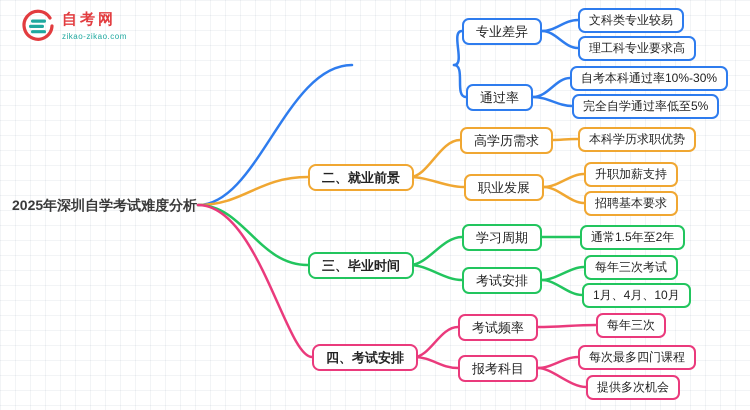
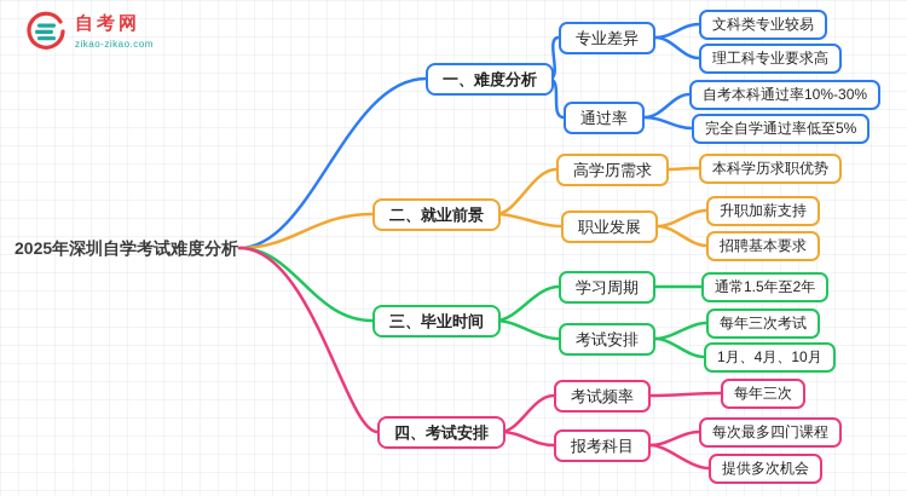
  自考网
  zikao-zikao.com
  2025年深圳自学考试难度分析
+ 一、难度分析
  二、就业前景
  三、毕业时间
  四、考试安排
  专业差异
  文科类专业较易
  理工科专业要求高
  通过率
  自考本科通过率10%-30%
  完全自学通过率低至5%
  高学历需求
  本科学历求职优势
  职业发展
  升职加薪支持
  招聘基本要求
  学习周期
  通常1.5年至2年
  考试安排
  每年三次考试
  1月、4月、10月
  考试频率
  每年三次
  报考科目
  每次最多四门课程
  提供多次机会
